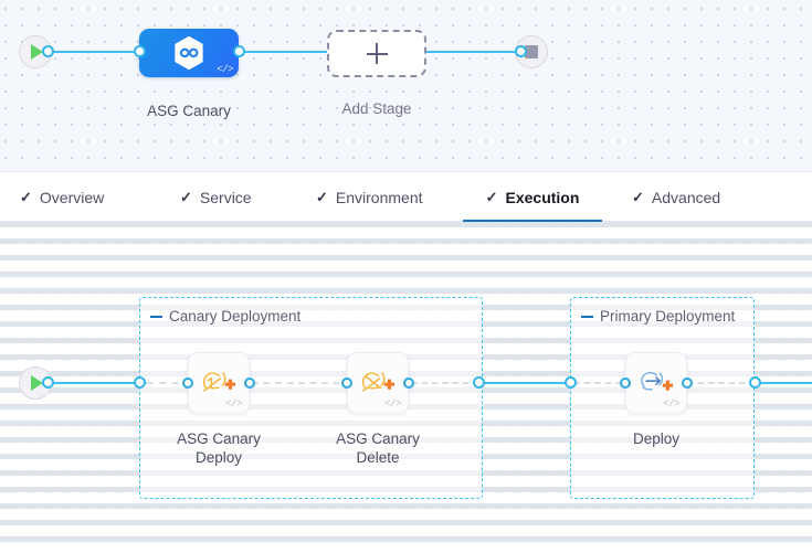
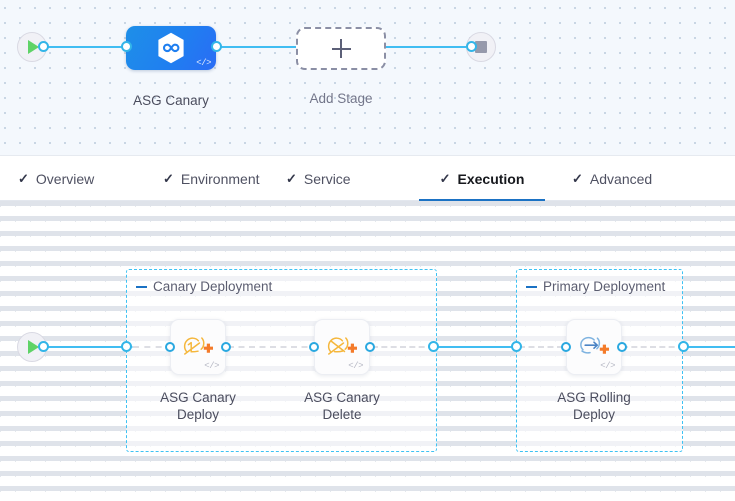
  </>
  ASG Canary
  Add Stage
  ✓
  Overview
  ✓
- Service
+ Environment
  ✓
- Environment
+ Service
  ✓
  Execution
  ✓
  Advanced
  Canary Deployment
  Primary Deployment
  </>
  ASG Canary
  Deploy
  </>
  ASG Canary
  Delete
  </>
+ ASG Rolling
  Deploy
